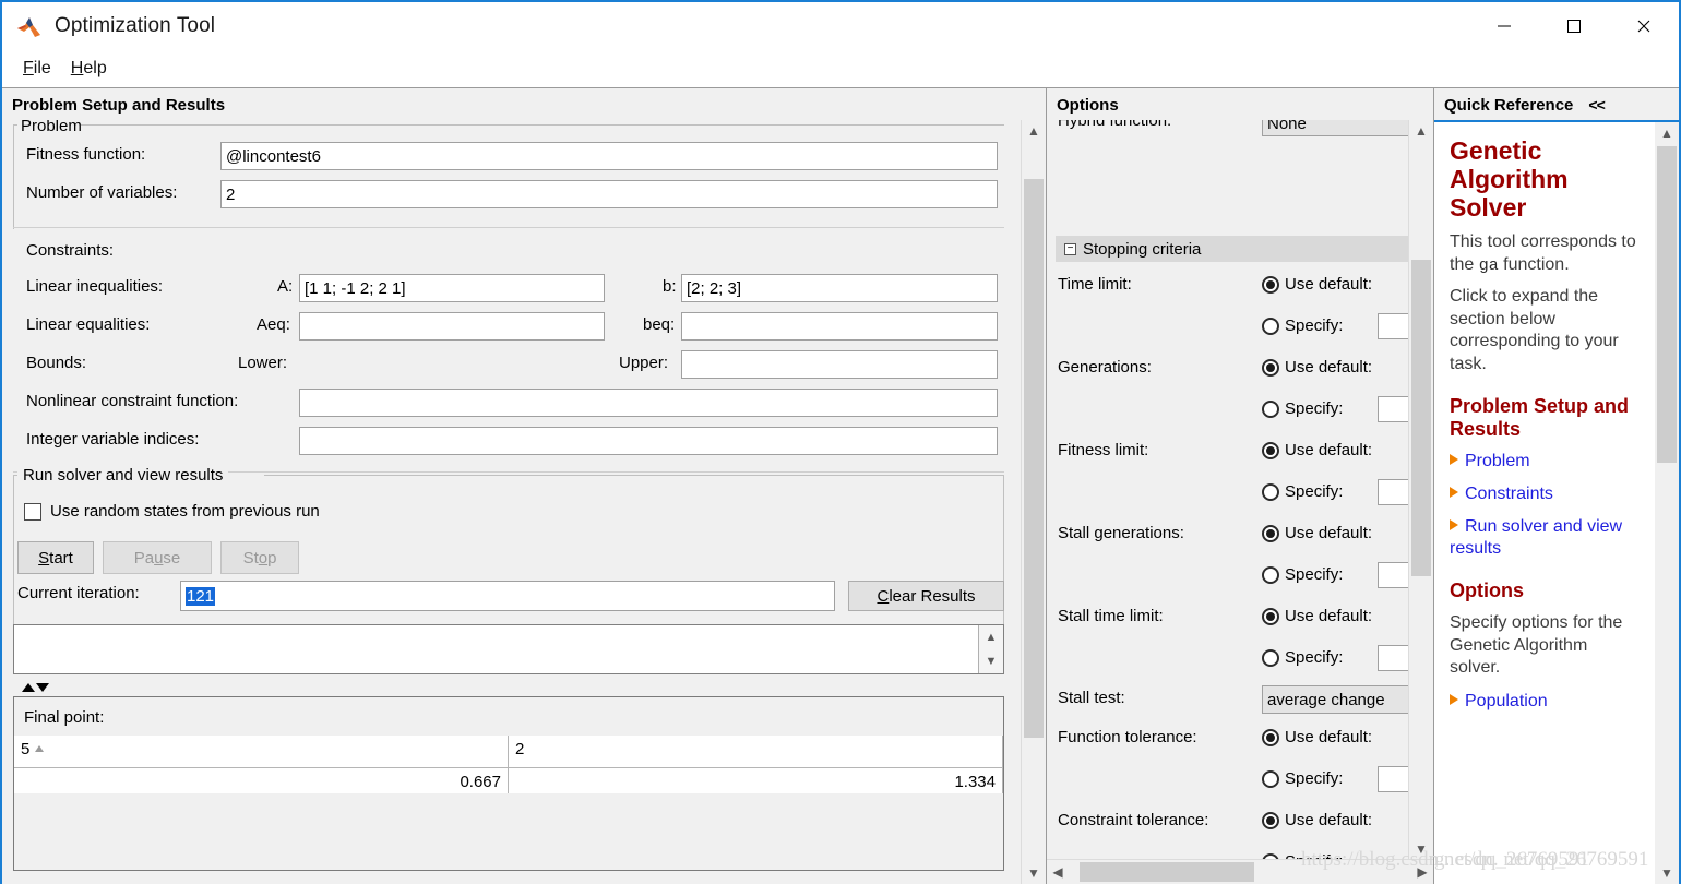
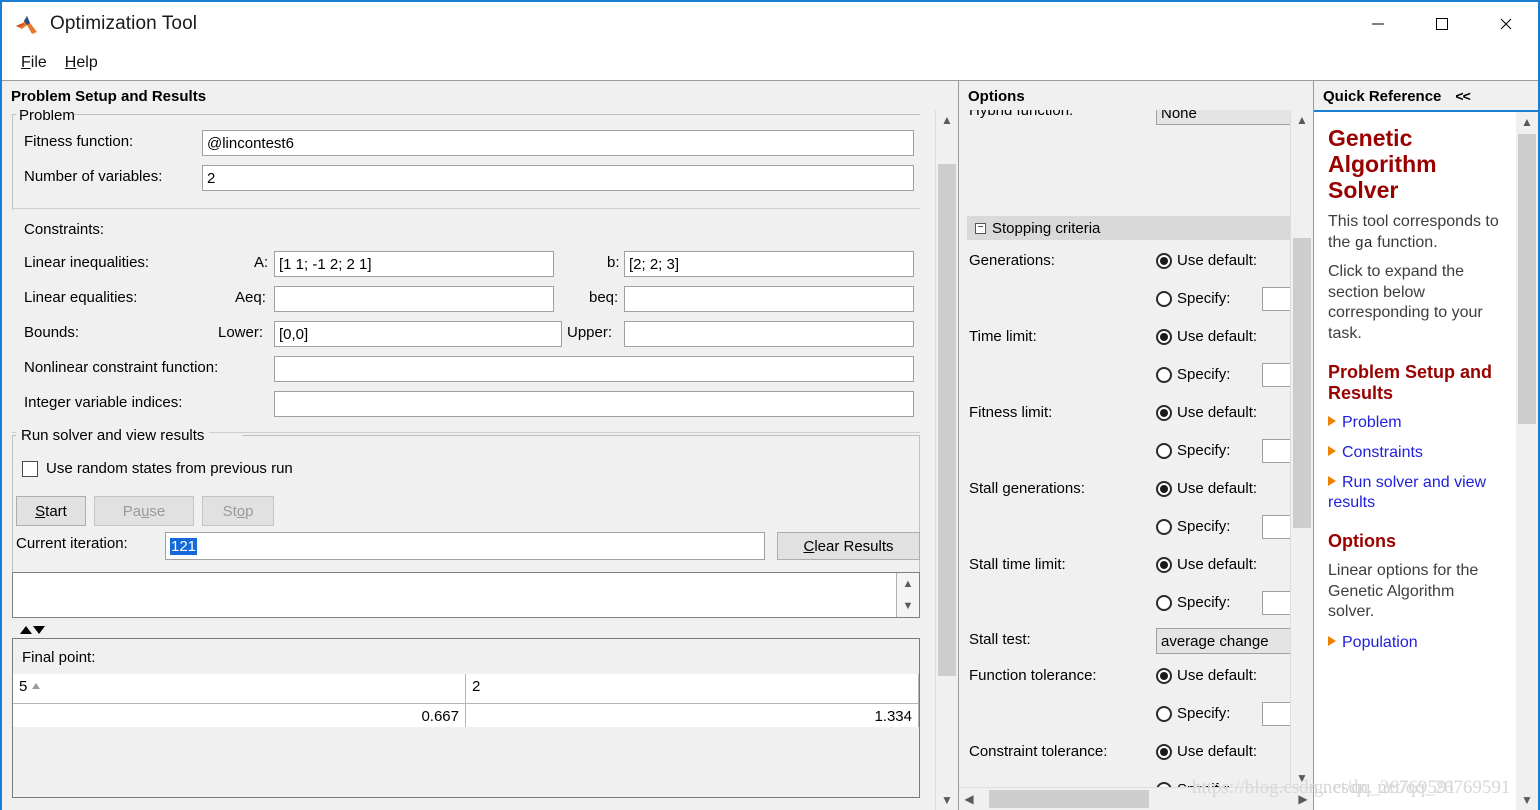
  Optimization Tool
  File
  Help
  Problem Setup and Results
  Options
  Quick Reference
  <<
  Problem
  Fitness function:
  @lincontest6
  Number of variables:
  2
  Constraints:
  Linear inequalities:
  A:
  [1 1; -1 2; 2 1]
  b:
  [2; 2; 3]
  Linear equalities:
  Aeq:
  beq:
  Bounds:
  Lower:
+ [0,0]
  Upper:
  Nonlinear constraint function:
  Integer variable indices:
  Run solver and view results
  Use random states from previous run
  Start
  Pause
  Stop
  Current iteration:
  121
  Clear Results
  ▲
  ▼
  Final point:
  5
  2
  0.667
  1.334
  ▲
  ▼
  Hybrid function:
  None
  −
  Stopping criteria
- Time limit:
+ Generations:
  Use default:
  Specify:
- Generations:
+ Time limit:
  Use default:
  Specify:
  Fitness limit:
  Use default:
  Specify:
  Stall generations:
  Use default:
  Specify:
  Stall time limit:
  Use default:
  Specify:
  Stall test:
  average change
  Function tolerance:
  Use default:
  Specify:
  Constraint tolerance:
  Use default:
  ▲
  ▼
  ◀
  ▶
  Genetic Algorithm Solver
  This tool corresponds to the ga function.
  Click to expand the section below corresponding to your task.
  Problem Setup and Results
  Problem
  Constraints
  Run solver and view results
  Options
- Specify options for the Genetic Algorithm solver.
+ Linear options for the Genetic Algorithm solver.
  Population
  ▲
  ▼
  https://blog.csdn.net/qq_26769591
  g. csdn. net/qq_26769591
